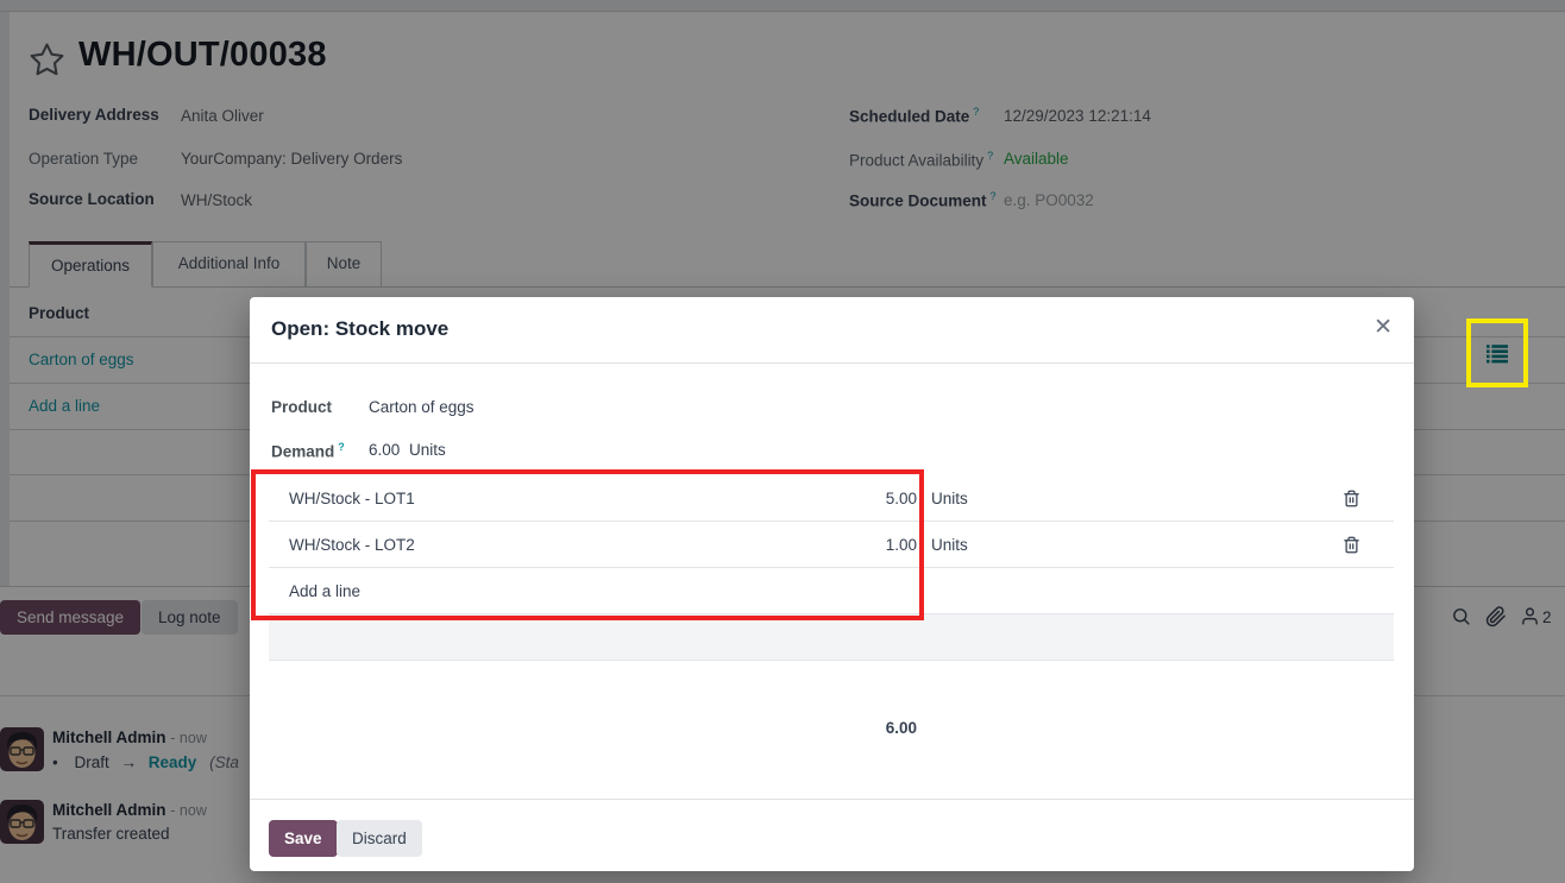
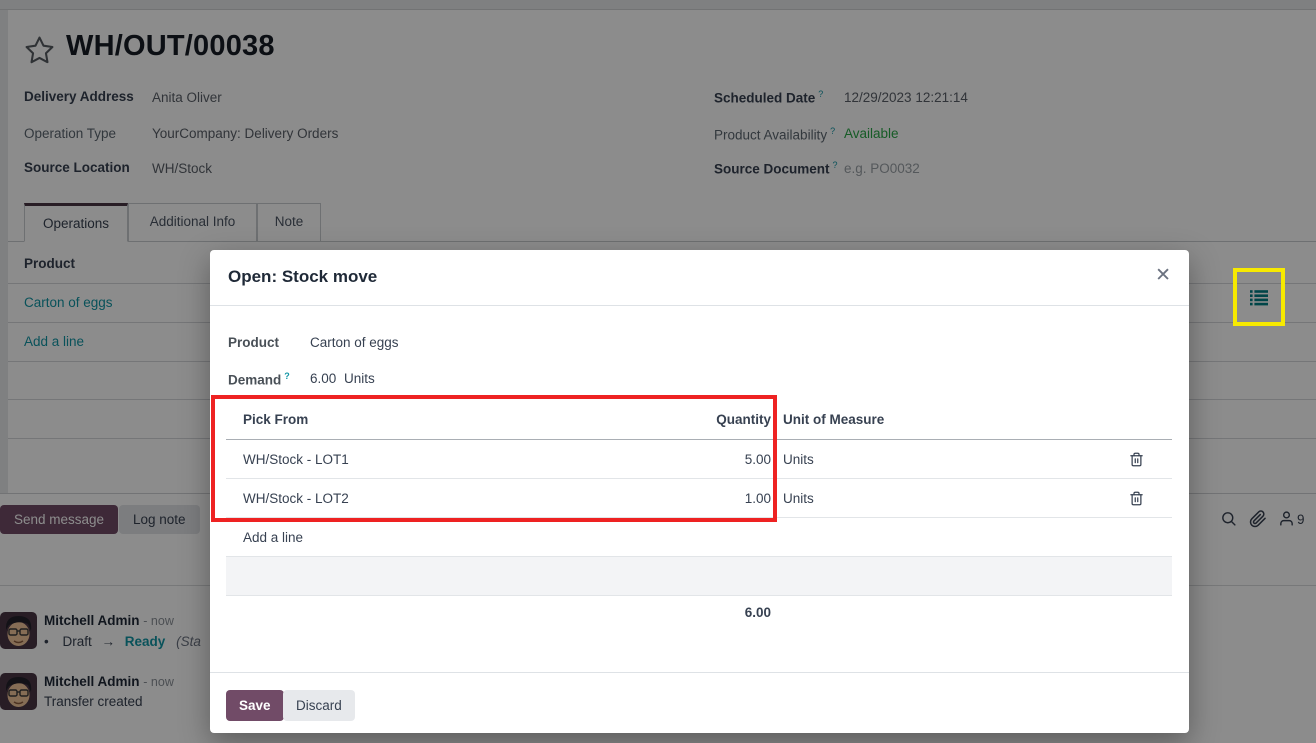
  WH/OUT/00038
  Delivery Address
  Anita Oliver
  Operation Type
  YourCompany: Delivery Orders
  Source Location
  WH/Stock
  Scheduled Date ?
  12/29/2023 12:21:14
  Product Availability ?
  Available
  Source Document ?
  e.g. PO0032
  Operations
  Additional Info
  Note
  Product
  Carton of eggs
  Add a line
  Send message
  Log note
- 2
+ 9
  Mitchell Admin - now
  • Draft → Ready (Sta
  Mitchell Admin - now
  Transfer created
  Open: Stock move
  ✕
  Product
  Carton of eggs
  Demand ?
  6.00 Units
+ Pick From
+ Quantity
+ Unit of Measure
  WH/Stock - LOT1
  5.00
  Units
  WH/Stock - LOT2
  1.00
  Units
  Add a line
  6.00
  Save
  Discard
